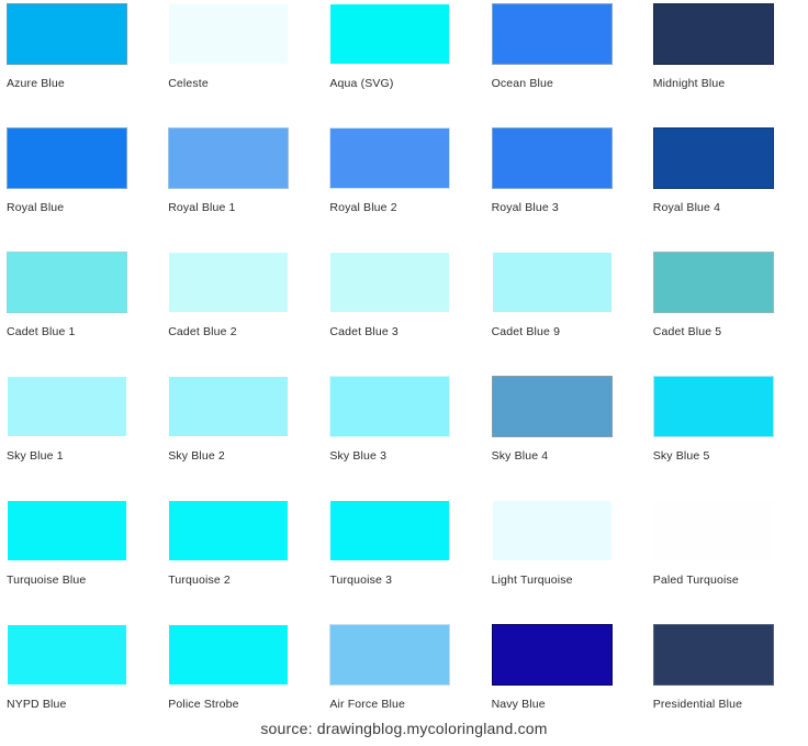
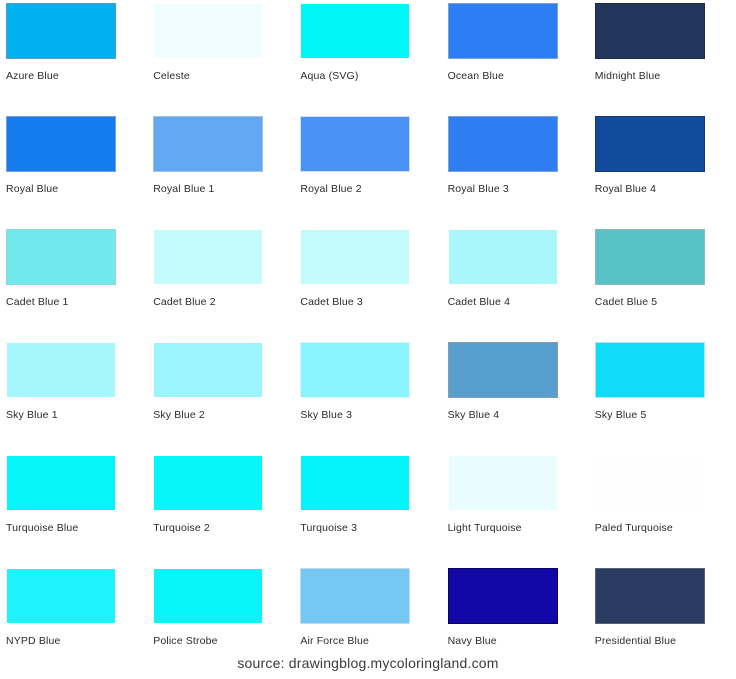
  Azure Blue
  Celeste
  Aqua (SVG)
  Ocean Blue
  Midnight Blue
  Royal Blue
  Royal Blue 1
  Royal Blue 2
  Royal Blue 3
  Royal Blue 4
  Cadet Blue 1
  Cadet Blue 2
  Cadet Blue 3
- Cadet Blue 9
+ Cadet Blue 4
  Cadet Blue 5
  Sky Blue 1
  Sky Blue 2
  Sky Blue 3
  Sky Blue 4
  Sky Blue 5
  Turquoise Blue
  Turquoise 2
  Turquoise 3
  Light Turquoise
  Paled Turquoise
  NYPD Blue
  Police Strobe
  Air Force Blue
  Navy Blue
  Presidential Blue
  source: drawingblog.mycoloringland.com
